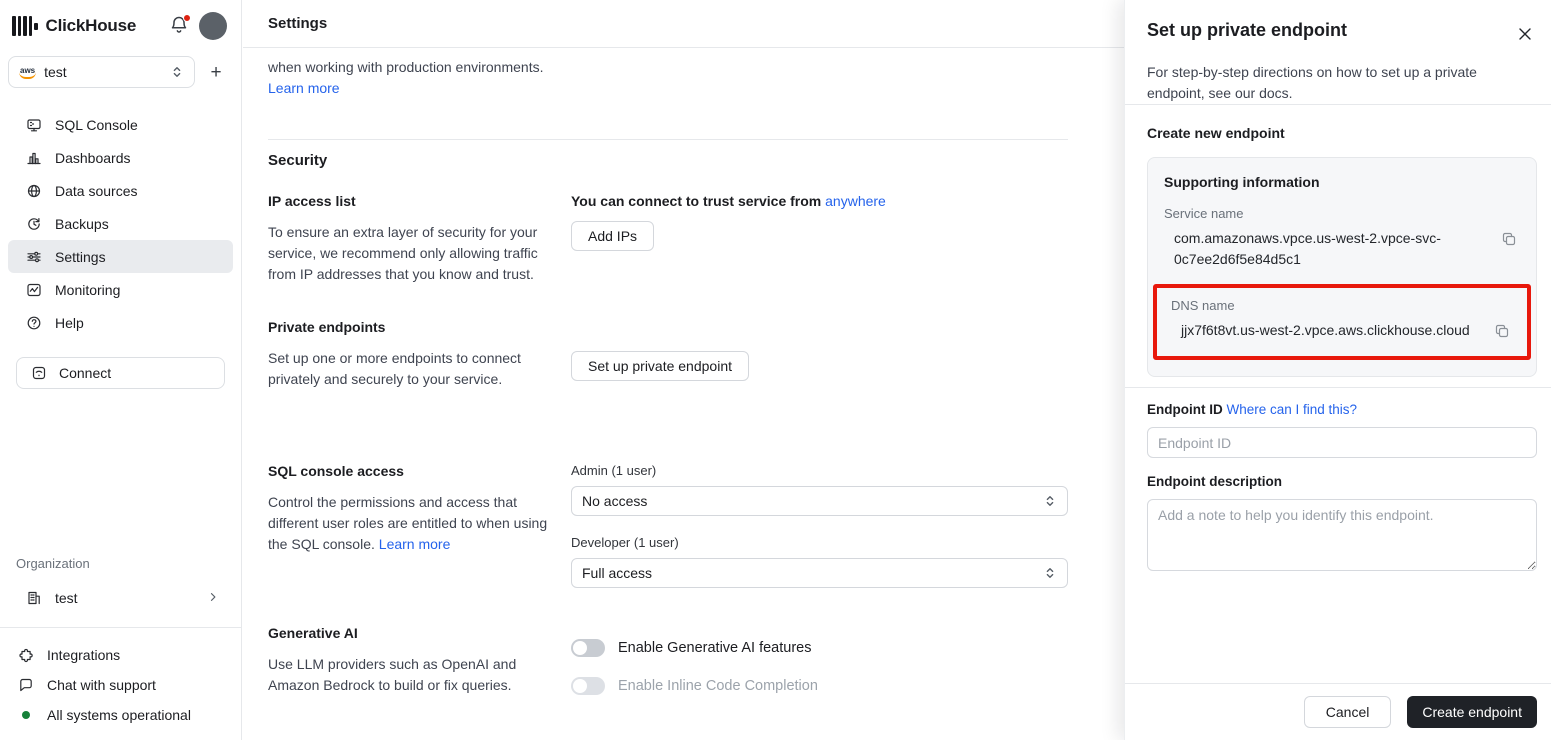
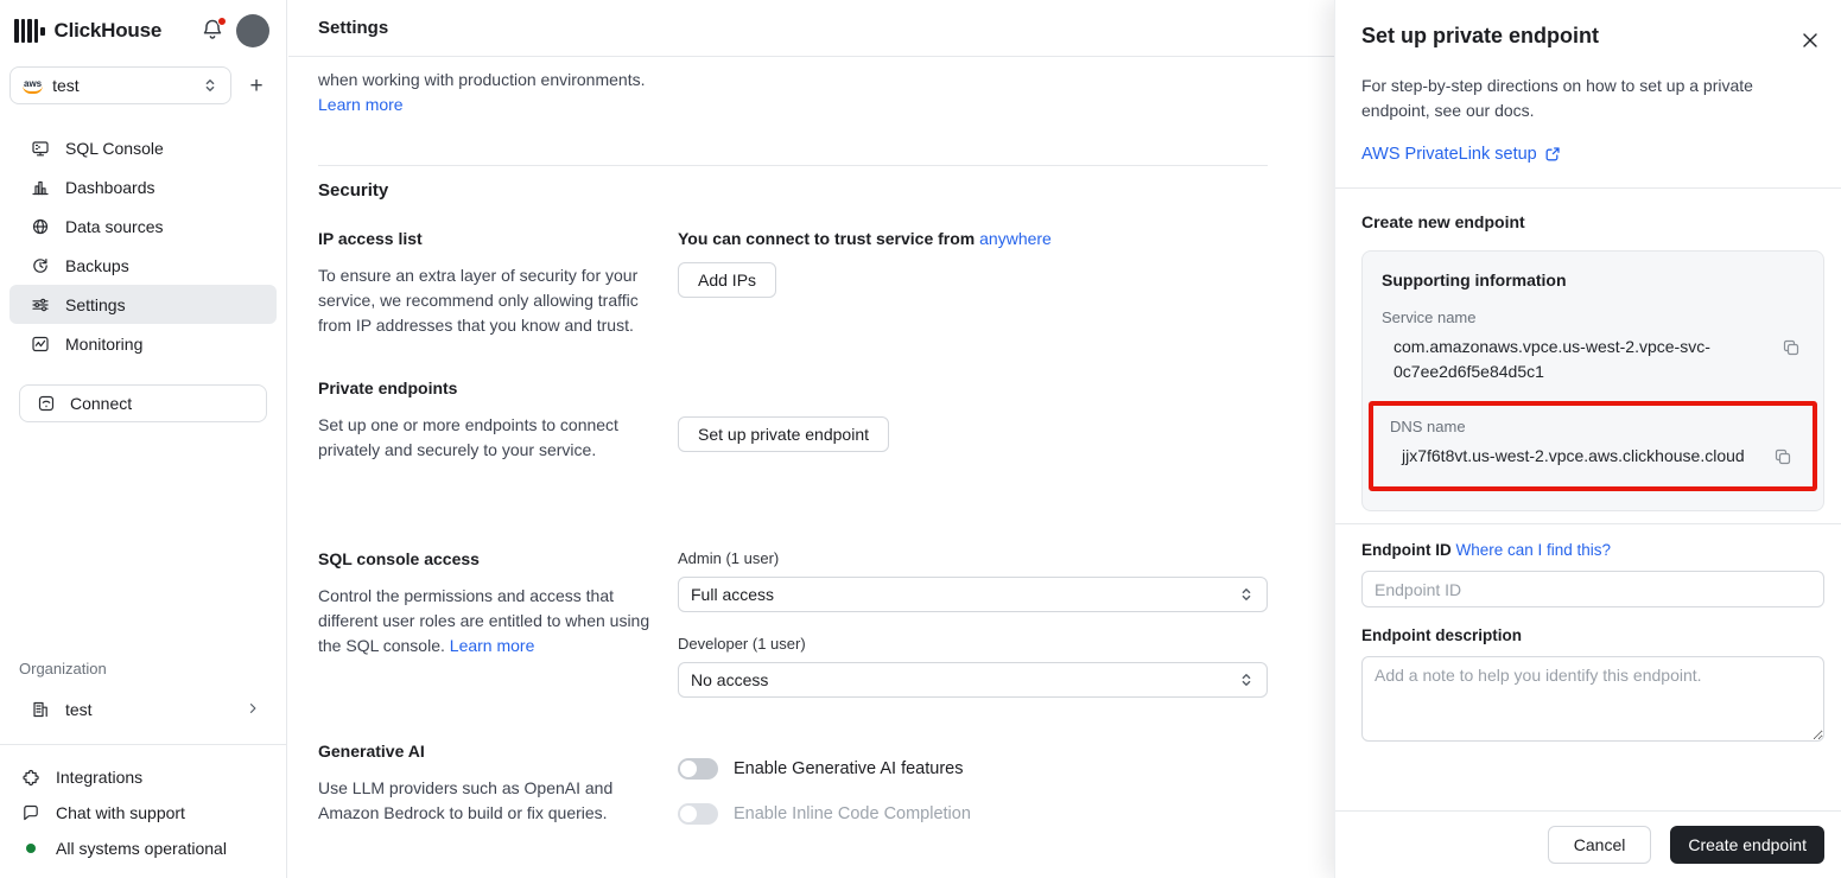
  ClickHouse
  aws
  test
  +
  SQL Console
  Dashboards
  Data sources
  Backups
  Settings
  Monitoring
- Help
  Connect
  Organization
  test
  Integrations
  Chat with support
  All systems operational
  Settings
  when working with production environments. Learn more
  Security
  IP access list
  To ensure an extra layer of security for your service, we recommend only allowing traffic from IP addresses that you know and trust.
  You can connect to trust service from anywhere
  Add IPs
  Private endpoints
  Set up one or more endpoints to connect privately and securely to your service.
  Set up private endpoint
  SQL console access
  Control the permissions and access that different user roles are entitled to when using the SQL console. Learn more
  Admin (1 user)
- No access
+ Full access
  Developer (1 user)
- Full access
+ No access
  Generative AI
  Use LLM providers such as OpenAI and Amazon Bedrock to build or fix queries.
  Enable Generative AI features
  Enable Inline Code Completion
  Set up private endpoint
  For step-by-step directions on how to set up a private endpoint, see our docs.
+ AWS PrivateLink setup
  Create new endpoint
  Supporting information
  Service name
  com.amazonaws.vpce.us-west-2.vpce-svc-0c7ee2d6f5e84d5c1
  DNS name
  jjx7f6t8vt.us-west-2.vpce.aws.clickhouse.cloud
  Endpoint ID Where can I find this?
  Endpoint ID
  Endpoint description
  Add a note to help you identify this endpoint.
  Cancel
  Create endpoint
